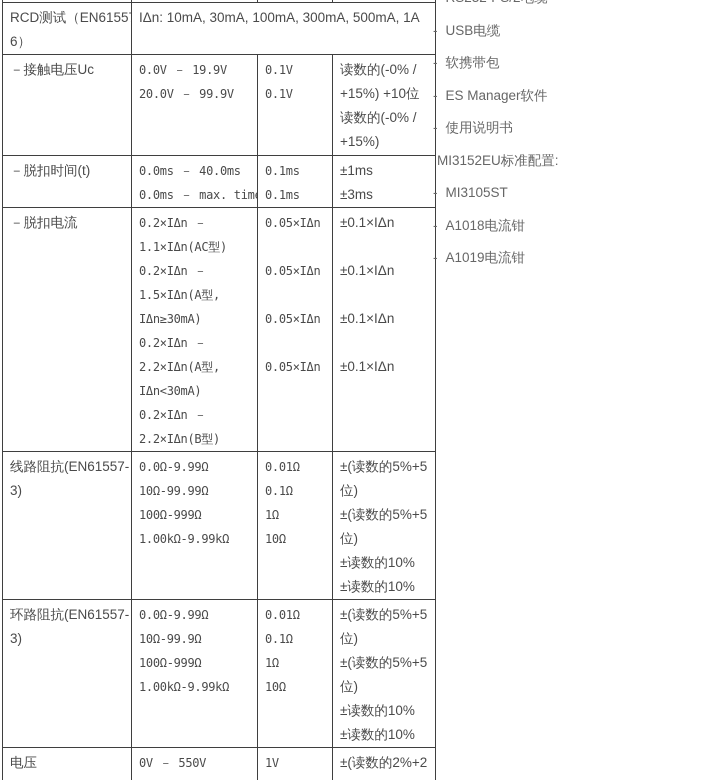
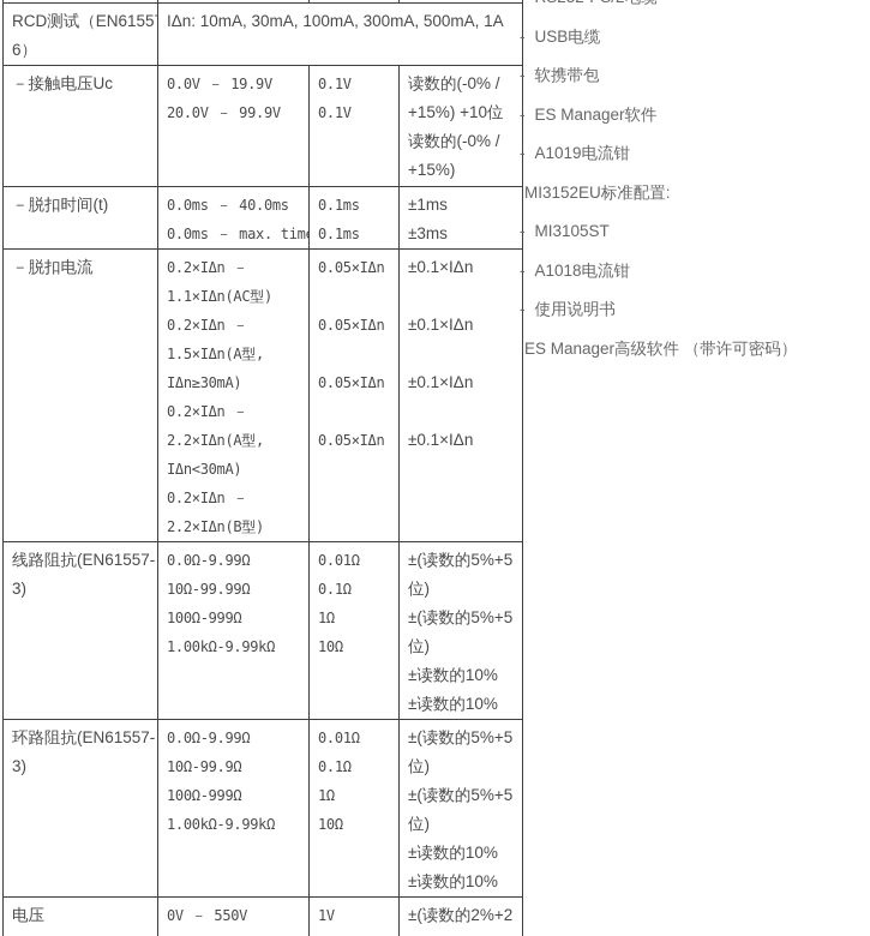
  RCD测试（EN61556）	IΔn: 10mA, 30mA, 100mA, 300mA, 500mA, 1A
  －接触电压Uc	0.0V － 19.9V20.0V － 99.9V	0.1V0.1V	读数的(-0% /+15%) +10位读数的(-0% /+15%)
  －脱扣时间(t)	0.0ms － 40.0ms0.0ms － max. tim	0.1ms0.1ms	±1ms±3ms
  －脱扣电流	0.2×IΔn －1.1×IΔn(AC型)0.2×IΔn －1.5×IΔn(A型,IΔn≥30mA)0.2×IΔn －2.2×IΔn(A型,IΔn<30mA)0.2×IΔn －2.2×IΔn(B型)	0.05×IΔn0.05×IΔn0.05×IΔn0.05×IΔn	±0.1×IΔn±0.1×IΔn±0.1×IΔn±0.1×IΔn
  线路阻抗(EN61557-3)	0.0Ω-9.99Ω10Ω-99.99Ω100Ω-999Ω1.00kΩ-9.99kΩ	0.01Ω0.1Ω1Ω10Ω	±(读数的5%+5位)±(读数的5%+5位)±读数的10%±读数的10%
  环路阻抗(EN61557-3)	0.0Ω-9.99Ω10Ω-99.9Ω100Ω-999Ω1.00kΩ-9.99kΩ	0.01Ω0.1Ω1Ω10Ω	±(读数的5%+5位)±(读数的5%+5位)±读数的10%±读数的10%
  电压	0V － 550V	1V	±(读数的2%+2
  - USB电缆
  - 软携带包
  - ES Manager软件
- - 使用说明书
+ - A1019电流钳
  MI3152EU标准配置:
  - MI3105ST
  - A1018电流钳
- - A1019电流钳
+ - 使用说明书
+ ES Manager高级软件 （带许可密码）
